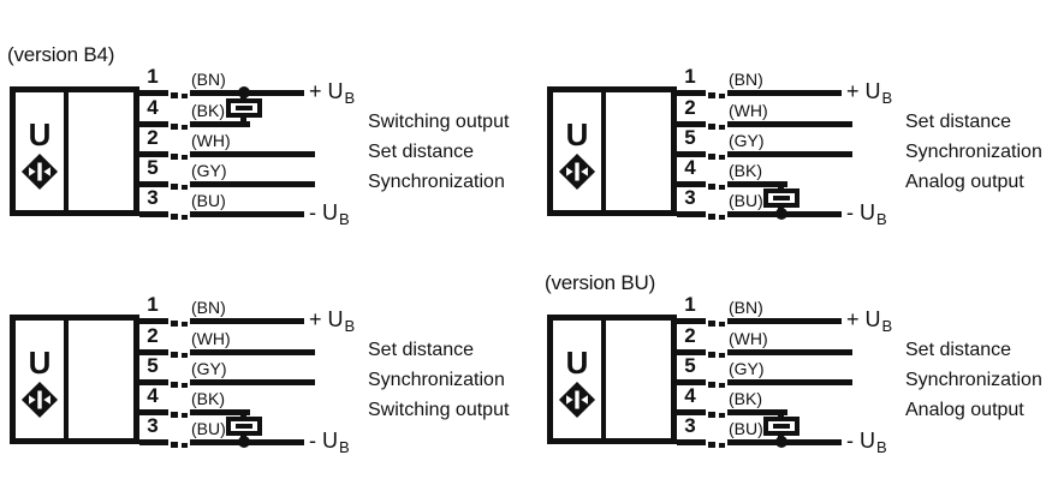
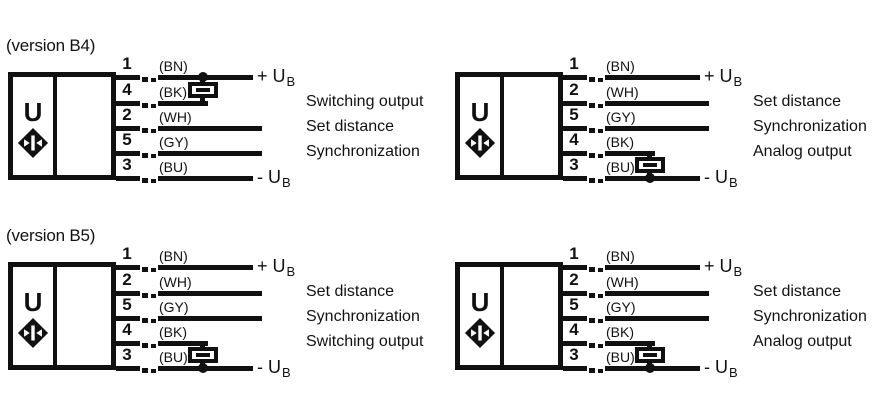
  (version B4)
  U
  1
  (BN)
  4
  (BK)
  2
  (WH)
  5
  (GY)
  3
  (BU)
  + UB
  - UB
  Switching output
  Set distance
  Synchronization
  U
  1
  (BN)
  2
  (WH)
  5
  (GY)
  4
  (BK)
  3
  (BU)
  + UB
  - UB
  Set distance
  Synchronization
  Analog output
+ (version B5)
  U
  1
  (BN)
  2
  (WH)
  5
  (GY)
  4
  (BK)
  3
  (BU)
  + UB
  - UB
  Set distance
  Synchronization
  Switching output
- (version BU)
  U
  1
  (BN)
  2
  (WH)
  5
  (GY)
  4
  (BK)
  3
  (BU)
  + UB
  - UB
  Set distance
  Synchronization
  Analog output
